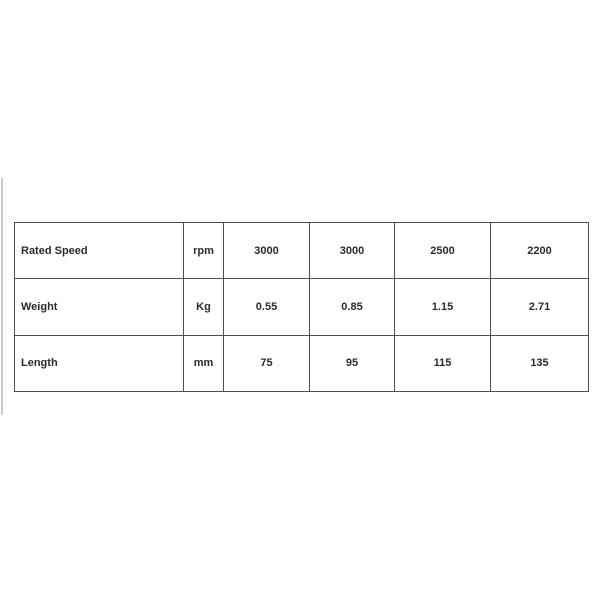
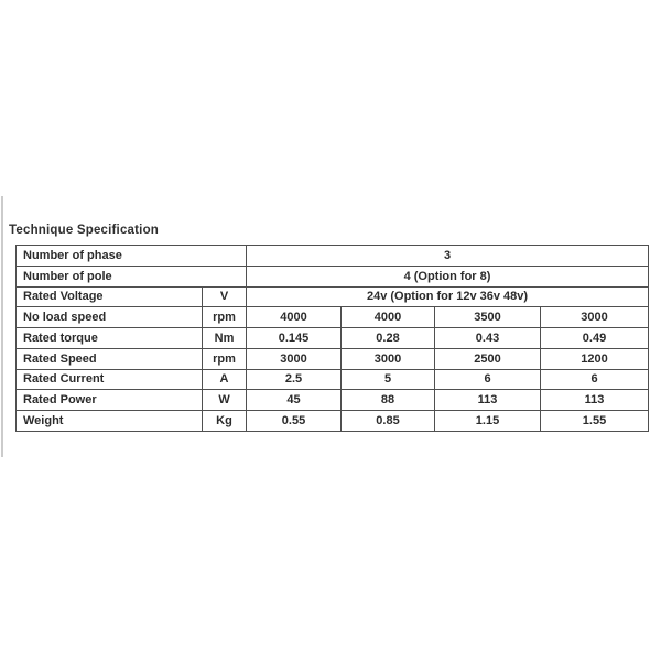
+ Technique Specification
+ Number of phase	3
+ Number of pole	4 (Option for 8)
+ Rated Voltage	V	24v (Option for 12v 36v 48v)
+ No load speed	rpm	4000	4000	3500	3000
+ Rated torque	Nm	0.145	0.28	0.43	0.49
- Rated Speed	rpm	3000	3000	2500	2200
+ Rated Speed	rpm	3000	3000	2500	1200
+ Rated Current	A	2.5	5	6	6
+ Rated Power	W	45	88	113	113
- Weight	Kg	0.55	0.85	1.15	2.71
+ Weight	Kg	0.55	0.85	1.15	1.55
- Length	mm	75	95	115	135
